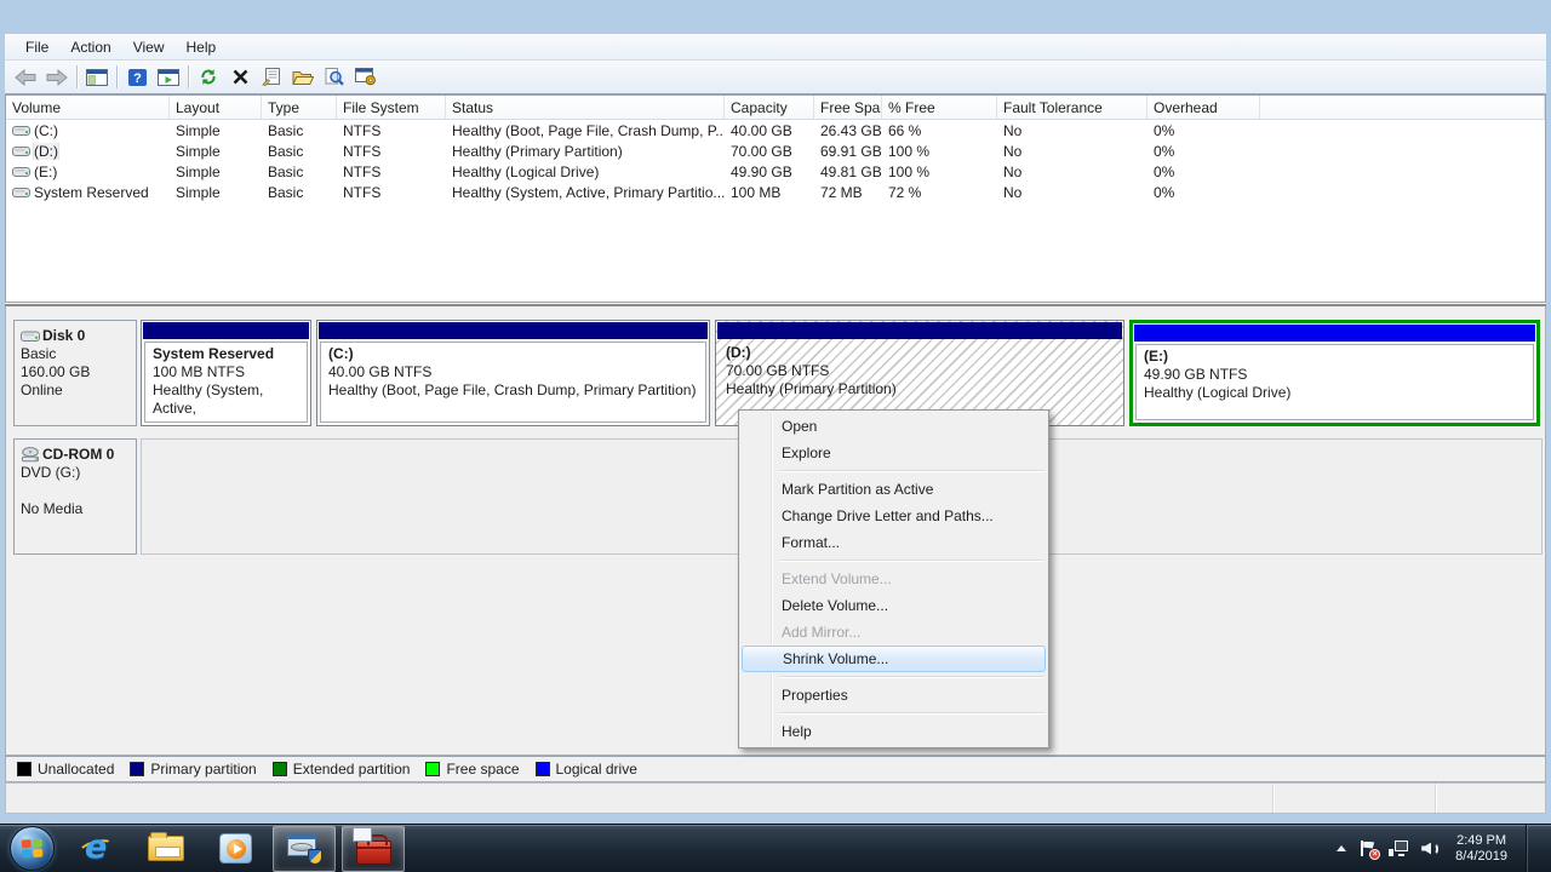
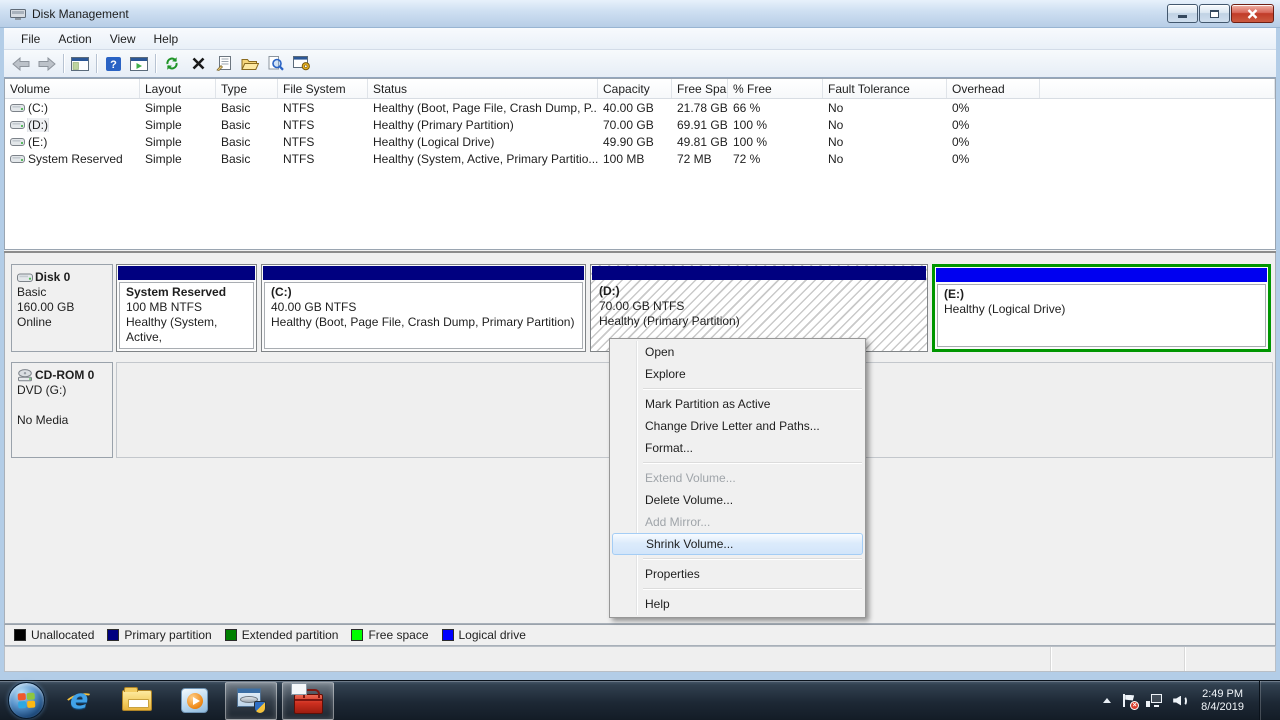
+ Disk Management
  File
  Action
  View
  Help
  ?
  Volume
  Layout
  Type
  File System
  Status
  Capacity
  Free Spa
  % Free
  Fault Tolerance
  Overhead
  (C:)
  Simple
  Basic
  NTFS
  Healthy (Boot, Page File, Crash Dump, P..
  40.00 GB
- 26.43 GB
+ 21.78 GB
  66 %
  No
  0%
  (D:)
  Simple
  Basic
  NTFS
  Healthy (Primary Partition)
  70.00 GB
  69.91 GB
  100 %
  No
  0%
  (E:)
  Simple
  Basic
  NTFS
  Healthy (Logical Drive)
  49.90 GB
  49.81 GB
  100 %
  No
  0%
  System Reserved
  Simple
  Basic
  NTFS
  Healthy (System, Active, Primary Partitio...
  100 MB
  72 MB
  72 %
  No
  0%
  Disk 0
  Basic
  160.00 GB
  Online
  System Reserved
  100 MB NTFS
  Healthy (System, Active,
  (C:)
  40.00 GB NTFS
  Healthy (Boot, Page File, Crash Dump, Primary Partition)
  (D:)
  70.00 GB NTFS
  Healthy (Primary Partition)
  (E:)
- 49.90 GB NTFS
  Healthy (Logical Drive)
  CD-ROM 0
  DVD (G:)
  No Media
  Unallocated
  Primary partition
  Extended partition
  Free space
  Logical drive
  Open
  Explore
  Mark Partition as Active
  Change Drive Letter and Paths...
  Format...
  Extend Volume...
  Delete Volume...
  Add Mirror...
  Shrink Volume...
  Properties
  Help
  e
  2:49 PM
  8/4/2019
